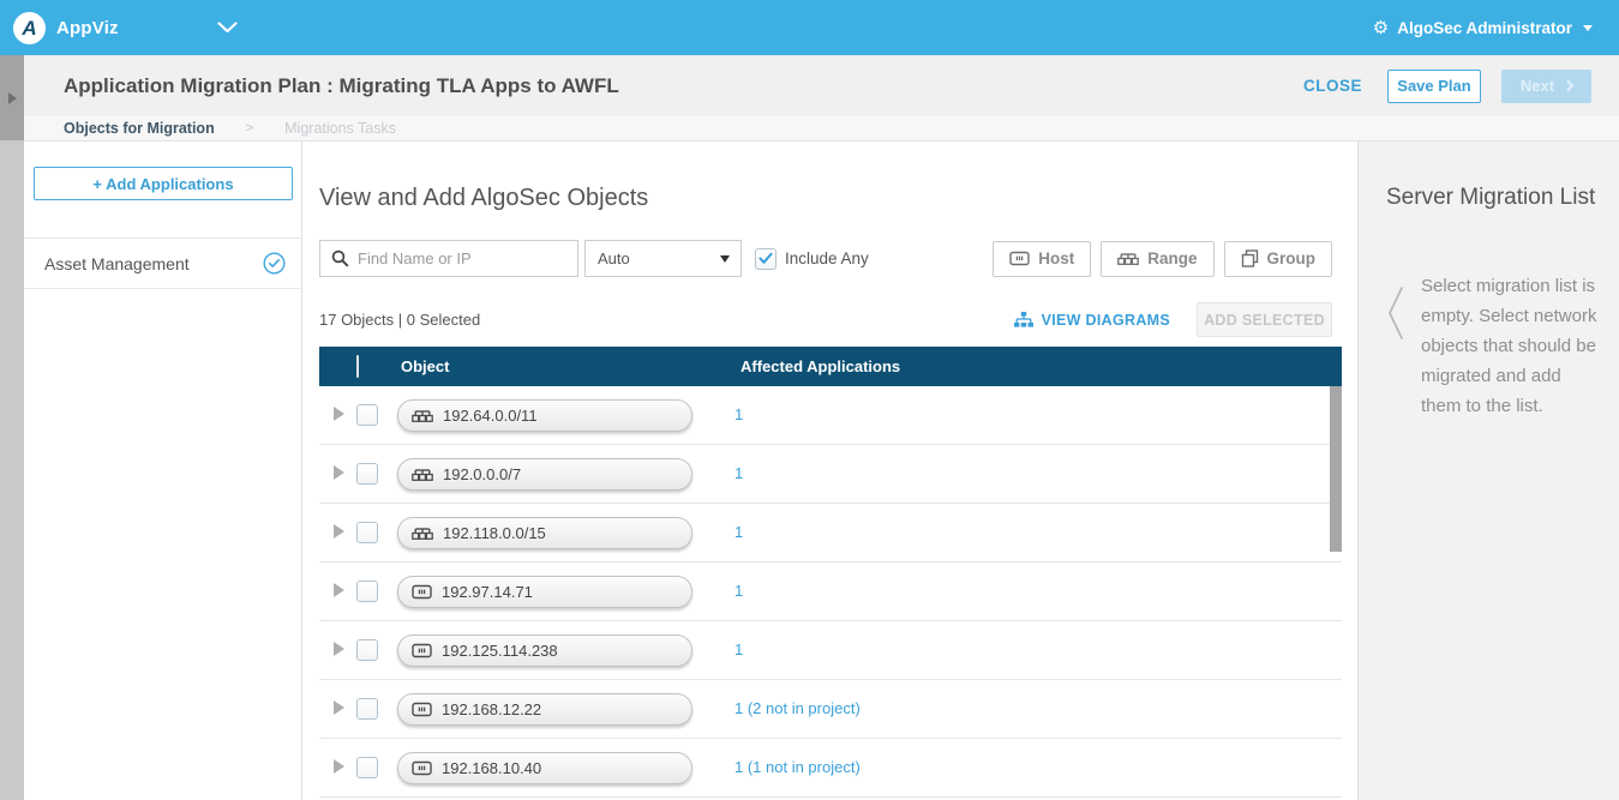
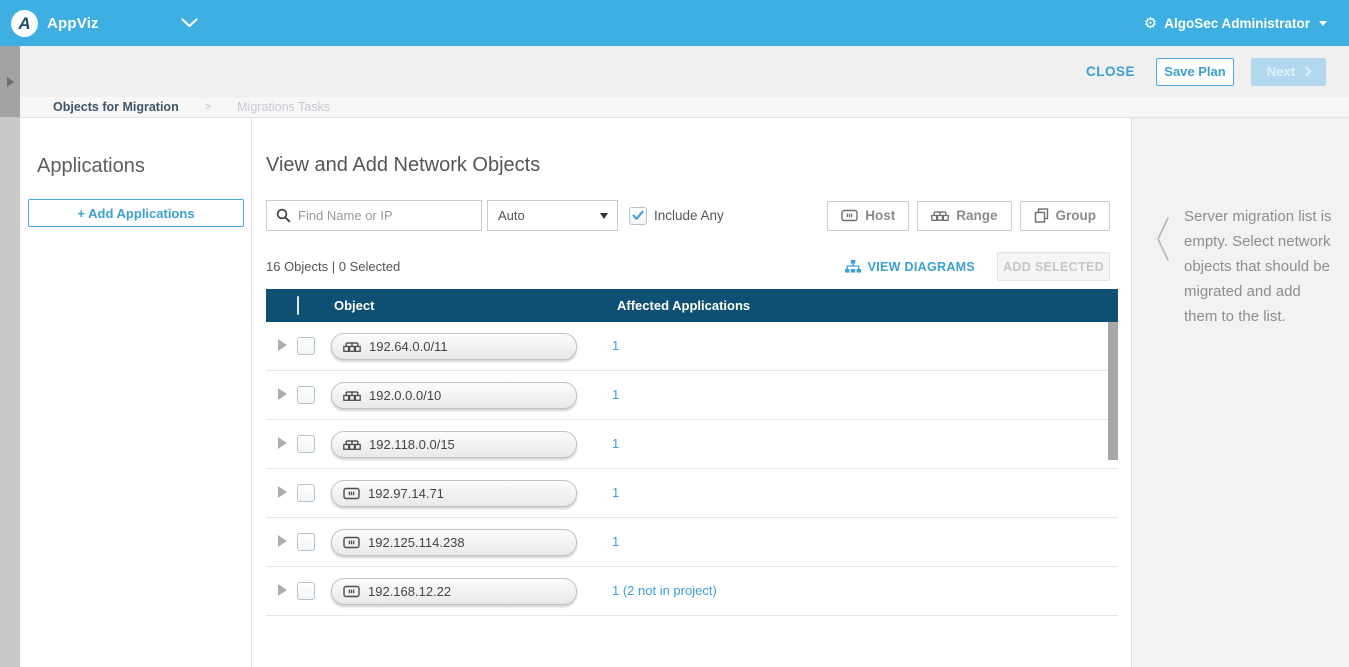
  A
  AppViz
  ⚙
  AlgoSec Administrator
- Application Migration Plan : Migrating TLA Apps to AWFL
  CLOSE
  Save Plan
  Next
  Objects for Migration
  >
  Migrations Tasks
+ Applications
  + Add Applications
- Asset Management
- View and Add AlgoSec Objects
+ View and Add Network Objects
  Find Name or IP
  Auto
  Include Any
  Host
  Range
  Group
- 17 Objects | 0 Selected
+ 16 Objects | 0 Selected
  VIEW DIAGRAMS
  ADD SELECTED
  Object
  Affected Applications
  192.64.0.0/11
  1
- 192.0.0.0/7
+ 192.0.0.0/10
  1
  192.118.0.0/15
  1
  192.97.14.71
  1
  192.125.114.238
  1
  192.168.12.22
  1 (2 not in project)
- 192.168.10.40
- 1 (1 not in project)
- Server Migration List
- Select migration list is empty. Select network objects that should be migrated and add them to the list.
+ Server migration list is empty. Select network objects that should be migrated and add them to the list.
